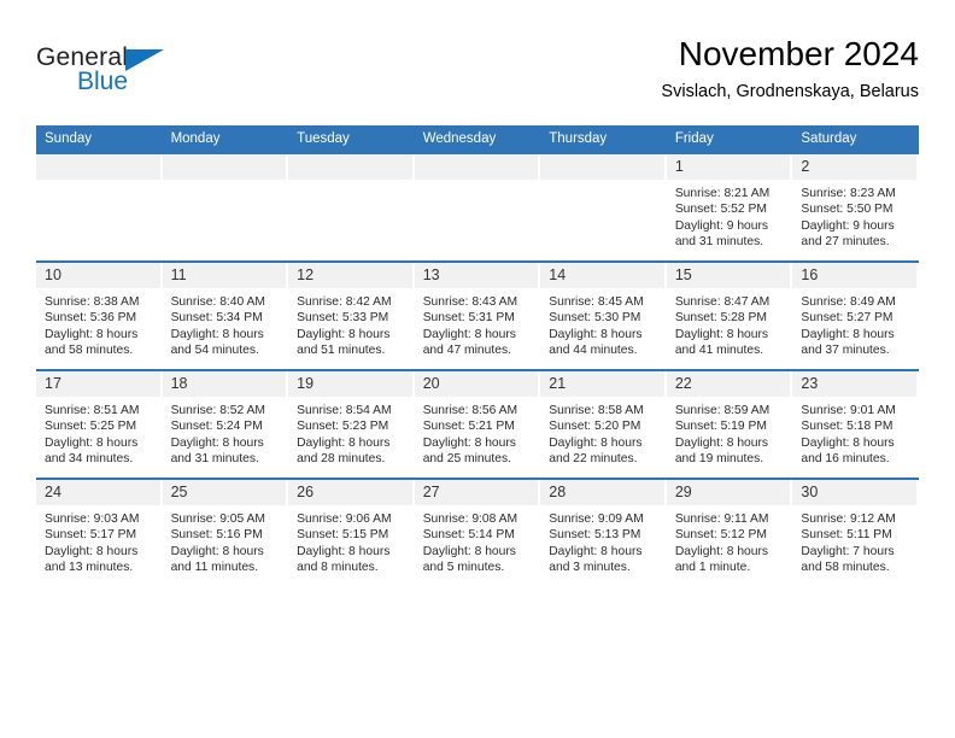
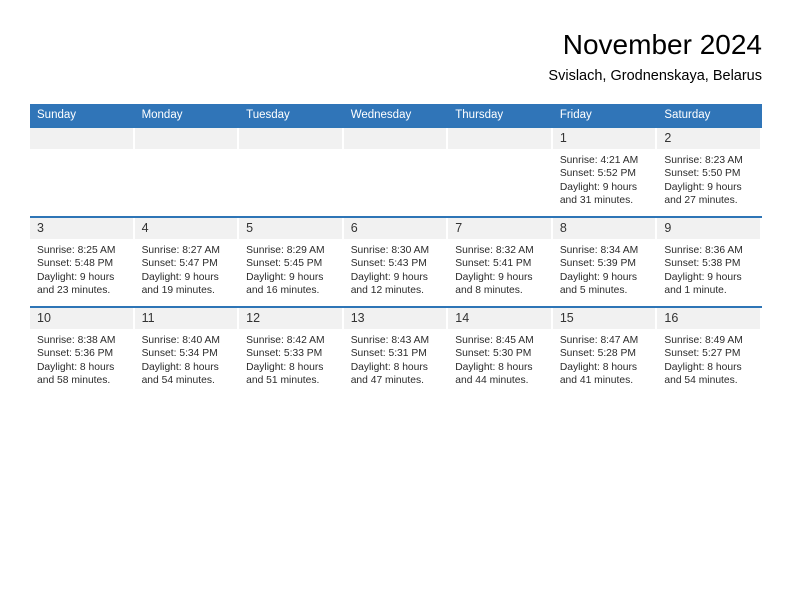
- General
- Blue
  November 2024
  Svislach, Grodnenskaya, Belarus
  Sunday	Monday	Tuesday	Wednesday	Thursday	Friday	Saturday
- 					1Sunrise: 8:21 AMSunset: 5:52 PMDaylight: 9 hoursand 31 minutes.	2Sunrise: 8:23 AMSunset: 5:50 PMDaylight: 9 hoursand 27 minutes.
+ 					1Sunrise: 4:21 AMSunset: 5:52 PMDaylight: 9 hoursand 31 minutes.	2Sunrise: 8:23 AMSunset: 5:50 PMDaylight: 9 hoursand 27 minutes.
+ 3Sunrise: 8:25 AMSunset: 5:48 PMDaylight: 9 hoursand 23 minutes.	4Sunrise: 8:27 AMSunset: 5:47 PMDaylight: 9 hoursand 19 minutes.	5Sunrise: 8:29 AMSunset: 5:45 PMDaylight: 9 hoursand 16 minutes.	6Sunrise: 8:30 AMSunset: 5:43 PMDaylight: 9 hoursand 12 minutes.	7Sunrise: 8:32 AMSunset: 5:41 PMDaylight: 9 hoursand 8 minutes.	8Sunrise: 8:34 AMSunset: 5:39 PMDaylight: 9 hoursand 5 minutes.	9Sunrise: 8:36 AMSunset: 5:38 PMDaylight: 9 hoursand 1 minute.
- 10Sunrise: 8:38 AMSunset: 5:36 PMDaylight: 8 hoursand 58 minutes.	11Sunrise: 8:40 AMSunset: 5:34 PMDaylight: 8 hoursand 54 minutes.	12Sunrise: 8:42 AMSunset: 5:33 PMDaylight: 8 hoursand 51 minutes.	13Sunrise: 8:43 AMSunset: 5:31 PMDaylight: 8 hoursand 47 minutes.	14Sunrise: 8:45 AMSunset: 5:30 PMDaylight: 8 hoursand 44 minutes.	15Sunrise: 8:47 AMSunset: 5:28 PMDaylight: 8 hoursand 41 minutes.	16Sunrise: 8:49 AMSunset: 5:27 PMDaylight: 8 hoursand 37 minutes.
+ 10Sunrise: 8:38 AMSunset: 5:36 PMDaylight: 8 hoursand 58 minutes.	11Sunrise: 8:40 AMSunset: 5:34 PMDaylight: 8 hoursand 54 minutes.	12Sunrise: 8:42 AMSunset: 5:33 PMDaylight: 8 hoursand 51 minutes.	13Sunrise: 8:43 AMSunset: 5:31 PMDaylight: 8 hoursand 47 minutes.	14Sunrise: 8:45 AMSunset: 5:30 PMDaylight: 8 hoursand 44 minutes.	15Sunrise: 8:47 AMSunset: 5:28 PMDaylight: 8 hoursand 41 minutes.	16Sunrise: 8:49 AMSunset: 5:27 PMDaylight: 8 hoursand 54 minutes.
- 17Sunrise: 8:51 AMSunset: 5:25 PMDaylight: 8 hoursand 34 minutes.	18Sunrise: 8:52 AMSunset: 5:24 PMDaylight: 8 hoursand 31 minutes.	19Sunrise: 8:54 AMSunset: 5:23 PMDaylight: 8 hoursand 28 minutes.	20Sunrise: 8:56 AMSunset: 5:21 PMDaylight: 8 hoursand 25 minutes.	21Sunrise: 8:58 AMSunset: 5:20 PMDaylight: 8 hoursand 22 minutes.	22Sunrise: 8:59 AMSunset: 5:19 PMDaylight: 8 hoursand 19 minutes.	23Sunrise: 9:01 AMSunset: 5:18 PMDaylight: 8 hoursand 16 minutes.
- 24Sunrise: 9:03 AMSunset: 5:17 PMDaylight: 8 hoursand 13 minutes.	25Sunrise: 9:05 AMSunset: 5:16 PMDaylight: 8 hoursand 11 minutes.	26Sunrise: 9:06 AMSunset: 5:15 PMDaylight: 8 hoursand 8 minutes.	27Sunrise: 9:08 AMSunset: 5:14 PMDaylight: 8 hoursand 5 minutes.	28Sunrise: 9:09 AMSunset: 5:13 PMDaylight: 8 hoursand 3 minutes.	29Sunrise: 9:11 AMSunset: 5:12 PMDaylight: 8 hoursand 1 minute.	30Sunrise: 9:12 AMSunset: 5:11 PMDaylight: 7 hoursand 58 minutes.
